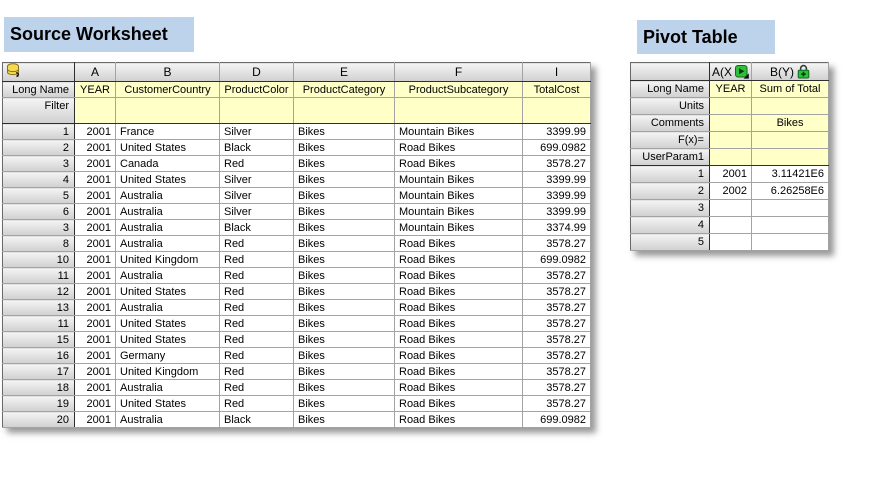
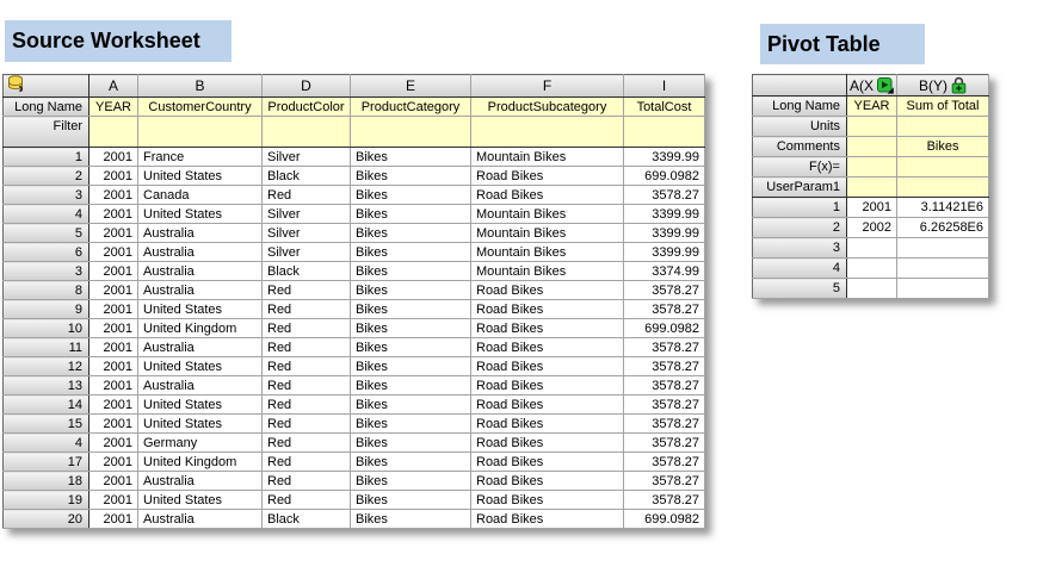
  Source Worksheet
  Pivot Table
  	A	B	D	E	F	I
  Long Name	YEAR	CustomerCountry	ProductColor	ProductCategory	ProductSubcategory	TotalCost
  Filter
  1	2001	France	Silver	Bikes	Mountain Bikes	3399.99
  2	2001	United States	Black	Bikes	Road Bikes	699.0982
  3	2001	Canada	Red	Bikes	Road Bikes	3578.27
  4	2001	United States	Silver	Bikes	Mountain Bikes	3399.99
  5	2001	Australia	Silver	Bikes	Mountain Bikes	3399.99
  6	2001	Australia	Silver	Bikes	Mountain Bikes	3399.99
  3	2001	Australia	Black	Bikes	Mountain Bikes	3374.99
  8	2001	Australia	Red	Bikes	Road Bikes	3578.27
+ 9	2001	United States	Red	Bikes	Road Bikes	3578.27
  10	2001	United Kingdom	Red	Bikes	Road Bikes	699.0982
  11	2001	Australia	Red	Bikes	Road Bikes	3578.27
  12	2001	United States	Red	Bikes	Road Bikes	3578.27
  13	2001	Australia	Red	Bikes	Road Bikes	3578.27
- 11	2001	United States	Red	Bikes	Road Bikes	3578.27
+ 14	2001	United States	Red	Bikes	Road Bikes	3578.27
  15	2001	United States	Red	Bikes	Road Bikes	3578.27
- 16	2001	Germany	Red	Bikes	Road Bikes	3578.27
+ 4	2001	Germany	Red	Bikes	Road Bikes	3578.27
  17	2001	United Kingdom	Red	Bikes	Road Bikes	3578.27
  18	2001	Australia	Red	Bikes	Road Bikes	3578.27
  19	2001	United States	Red	Bikes	Road Bikes	3578.27
  20	2001	Australia	Black	Bikes	Road Bikes	699.0982
  	A(X	B(Y)
  Long Name	YEAR	Sum of Total
  Units
  Comments		Bikes
  F(x)=
  UserParam1
  1	2001	3.11421E6
  2	2002	6.26258E6
  3
  4
  5
